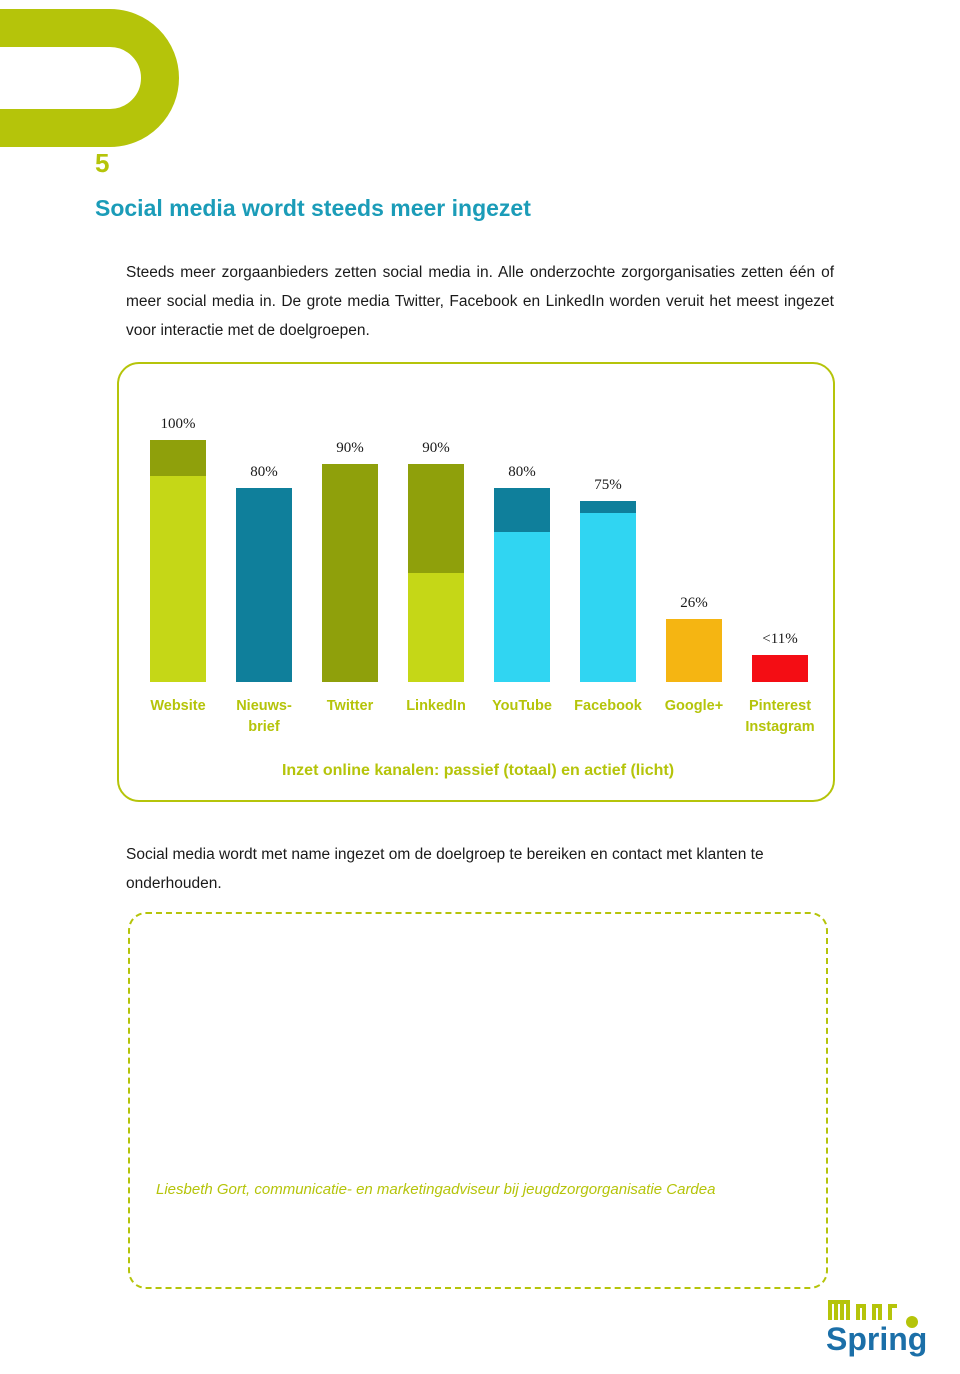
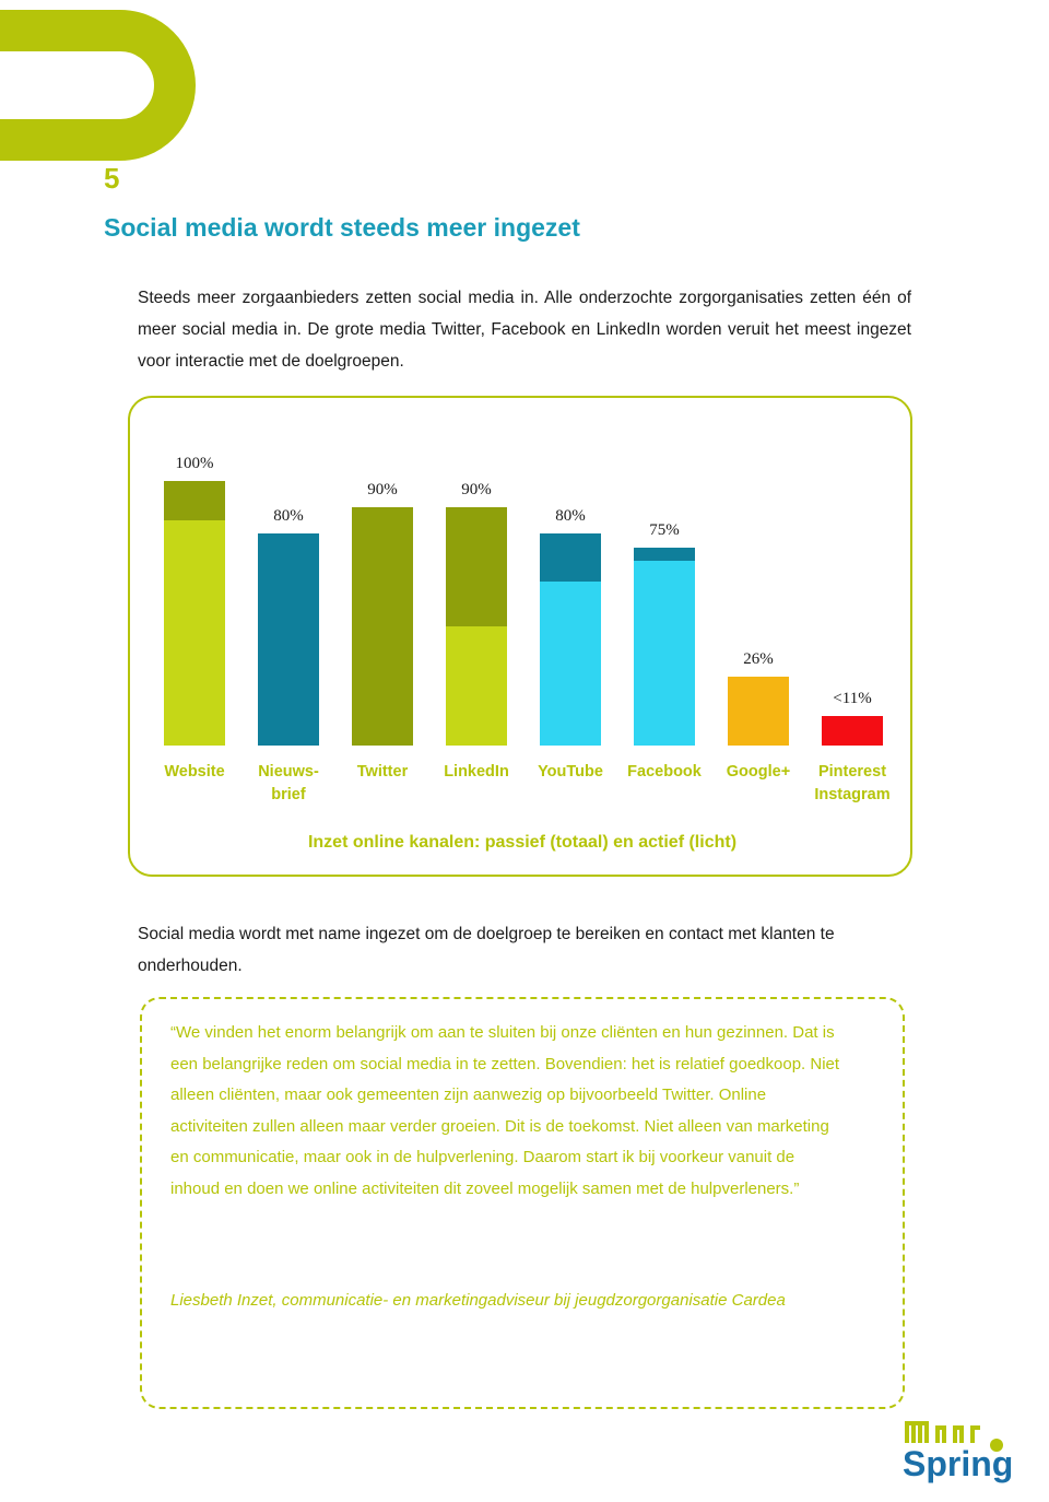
  5
  Social media wordt steeds meer ingezet
  Steeds meer zorgaanbieders zetten social media in. Alle onderzochte zorgorganisaties zetten één of meer social media in. De grote media Twitter, Facebook en LinkedIn worden veruit het meest ingezet voor interactie met de doelgroepen.
  100%
  80%
  90%
  90%
  80%
  75%
  26%
  <11%
  Website
  Nieuws-
  brief
  Twitter
  LinkedIn
  YouTube
  Facebook
  Google+
  Pinterest
  Instagram
  Inzet online kanalen: passief (totaal) en actief (licht)
  Social media wordt met name ingezet om de doelgroep te bereiken en contact met klanten te onderhouden.
+ “We vinden het enorm belangrijk om aan te sluiten bij onze cliënten en hun gezinnen. Dat is een belangrijke reden om social media in te zetten. Bovendien: het is relatief goedkoop. Niet alleen cliënten, maar ook gemeenten zijn aanwezig op bijvoorbeeld Twitter. Online activiteiten zullen alleen maar verder groeien. Dit is de toekomst. Niet alleen van marketing en communicatie, maar ook in de hulpverlening. Daarom start ik bij voorkeur vanuit de inhoud en doen we online activiteiten dit zoveel mogelijk samen met de hulpverleners.”
- Liesbeth Gort, communicatie- en marketingadviseur bij jeugdzorgorganisatie Cardea
+ Liesbeth Inzet, communicatie- en marketingadviseur bij jeugdzorgorganisatie Cardea
  Spring
